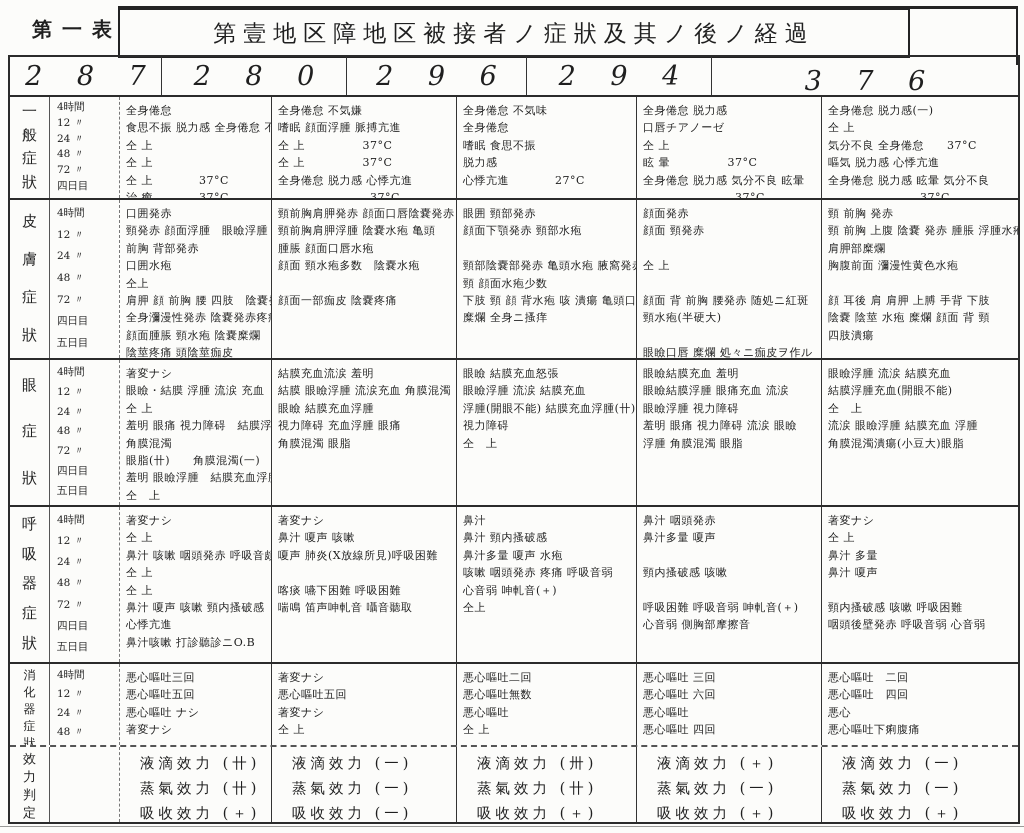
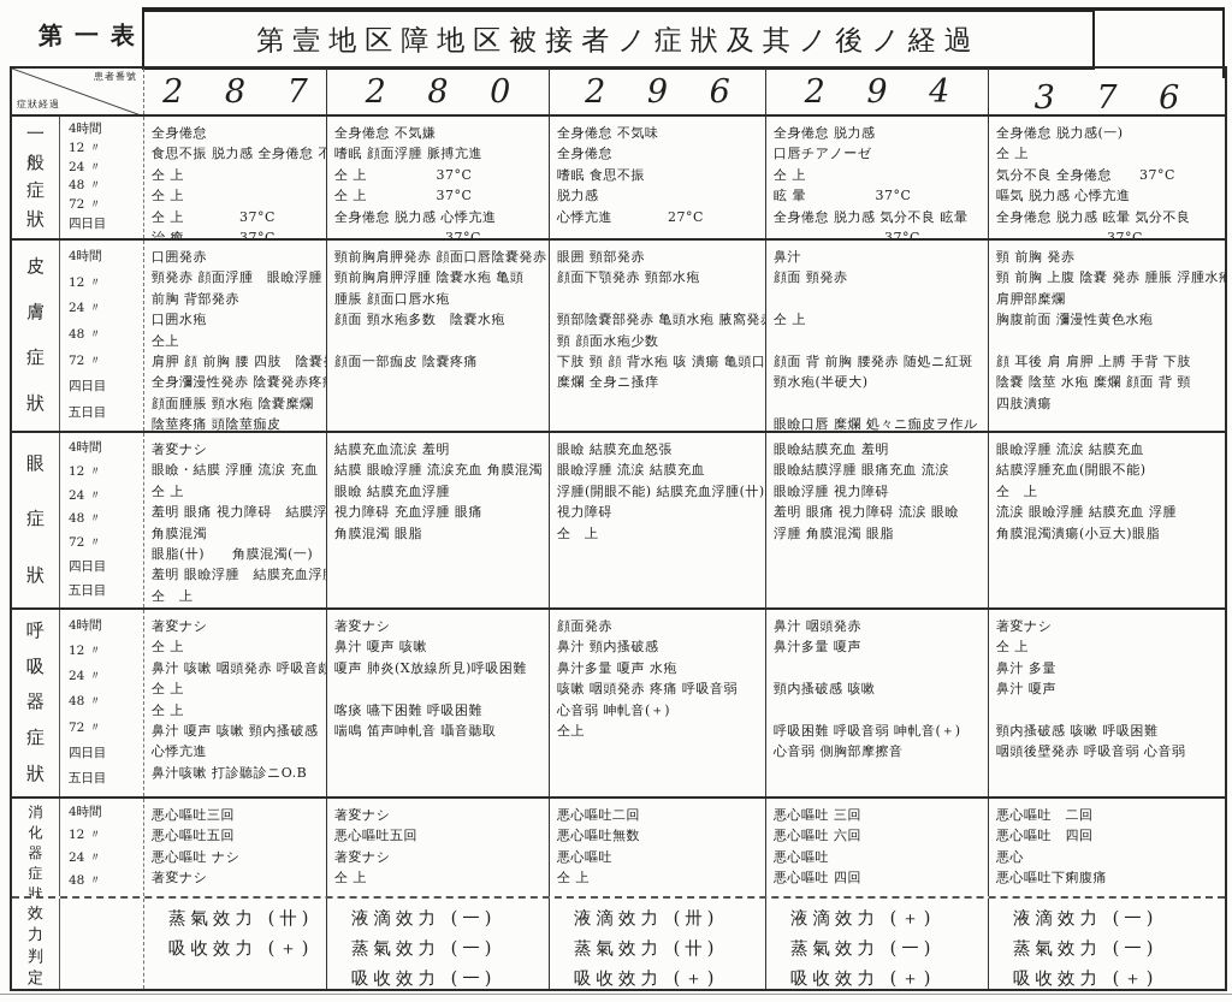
  第一表
  第壹地区障地区被接者ノ症狀及其ノ後ノ経過
+ 患者番號
+ 症狀経過
  2 8 7
  2 8 0
  2 9 6
  2 9 4
  3 7 6
  一
  般
  症
  狀
  4時間
  12 〃
  24 〃
  48 〃
  72 〃
  四日目
  全身倦怠
  食思不振 脱力感 全身倦怠 不
  仝 上
  仝 上
  仝 上 37°C
  治 癒 37°C
  全身倦怠 不気嫌
  嗜眠 顔面浮腫 脈搏亢進
  仝 上 37°C
  仝 上 37°C
  全身倦怠 脱力感 心悸亢進
  37°C
  全身倦怠 不気味
  全身倦怠
  嗜眠 食思不振
  脱力感
  心悸亢進 27°C
  全身倦怠 脱力感
  口唇チアノーゼ
  仝 上
  眩 暈 37°C
  全身倦怠 脱力感 気分不良 眩暈
  37°C
  全身倦怠 脱力感(一)
  仝 上
  気分不良 全身倦怠 37°C
  嘔気 脱力感 心悸亢進
  全身倦怠 脱力感 眩暈 気分不良
  37°C
  皮
  膚
  症
  狀
  4時間
  12 〃
  24 〃
  48 〃
  72 〃
  四日目
  五日目
  口囲発赤
  頸発赤 顔面浮腫 眼瞼浮腫
  前胸 背部発赤
  口囲水疱
  仝上
  肩胛 顔 前胸 腰 四肢 陰嚢
  全身瀰漫性発赤 陰嚢発赤疼
  顔面腫脹 頸水疱 陰嚢糜爛
  陰莖疼痛 頭陰莖痂皮
  頸前胸肩胛発赤 顔面口唇陰嚢発赤
  頸前胸肩胛浮腫 陰嚢水疱 亀頭
  腫脹 顔面口唇水疱
  顔面 頸水疱多数 陰嚢水疱
  顔面一部痂皮 陰嚢疼痛
  眼囲 頸部発赤
  顔面下顎発赤 頸部水疱
  頸部陰嚢部発赤 亀頭水疱 腋窩発
  頸 顔面水疱少数
  下肢 頸 顔 背水疱 咳 潰瘍 亀頭口
  糜爛 全身ニ搔痒
- 顔面発赤
+ 鼻汁
  顔面 頸発赤
  仝 上
  顔面 背 前胸 腰発赤 随処ニ紅斑
  頸水疱(半硬大)
  眼瞼口唇 糜爛 処々ニ痂皮ヲ作ル
  頸 前胸 発赤
  頸 前胸 上腹 陰嚢 発赤 腫脹 浮腫水
  肩胛部糜爛
  胸腹前面 瀰漫性黄色水疱
  顔 耳後 肩 肩胛 上膊 手背 下肢
  陰嚢 陰莖 水疱 糜爛 顔面 背 頸
  四肢潰瘍
  眼
  症
  狀
  4時間
  12 〃
  24 〃
  48 〃
  72 〃
  四日目
  五日目
  著変ナシ
  眼瞼・結膜 浮腫 流涙 充血
  仝 上
  羞明 眼痛 視力障碍 結膜浮
  角膜混濁
  眼脂(卄) 角膜混濁(一)
  羞明 眼瞼浮腫 結膜充血浮
  仝 上
  結膜充血流涙 羞明
  結膜 眼瞼浮腫 流涙充血 角膜混濁
  眼瞼 結膜充血浮腫
  視力障碍 充血浮腫 眼痛
  角膜混濁 眼脂
  眼瞼 結膜充血怒張
  眼瞼浮腫 流涙 結膜充血
  浮腫(開眼不能) 結膜充血浮腫(卄)
  視力障碍
  仝 上
  眼瞼結膜充血 羞明
  眼瞼結膜浮腫 眼痛充血 流涙
  眼瞼浮腫 視力障碍
  羞明 眼痛 視力障碍 流涙 眼瞼
  浮腫 角膜混濁 眼脂
  眼瞼浮腫 流涙 結膜充血
  結膜浮腫充血(開眼不能)
  仝 上
  流涙 眼瞼浮腫 結膜充血 浮腫
  角膜混濁潰瘍(小豆大)眼脂
  呼
  吸
  器
  症
  狀
  4時間
  12 〃
  24 〃
  48 〃
  72 〃
  四日目
  五日目
  著変ナシ
  仝 上
  鼻汁 咳嗽 咽頭発赤 呼吸音頗
  仝 上
  仝 上
  鼻汁 嗄声 咳嗽 頸内搔破感
  心悸亢進
  鼻汁咳嗽 打診聽診ニO.B
  著変ナシ
  鼻汁 嗄声 咳嗽
  嗄声 肺炎(X放線所見)呼吸困難
  喀痰 嚥下困難 呼吸困難
  喘鳴 笛声呻軋音 囁音聽取
- 鼻汁
+ 顔面発赤
  鼻汁 頸内搔破感
  鼻汁多量 嗄声 水疱
  咳嗽 咽頭発赤 疼痛 呼吸音弱
  心音弱 呻軋音(＋)
  仝上
  鼻汁 咽頭発赤
  鼻汁多量 嗄声
  頸内搔破感 咳嗽
  呼吸困難 呼吸音弱 呻軋音(＋)
  心音弱 側胸部摩擦音
  著変ナシ
  仝 上
  鼻汁 多量
  鼻汁 嗄声
  頸内搔破感 咳嗽 呼吸困難
  咽頭後壁発赤 呼吸音弱 心音弱
  消
  化
  器
  症
  狀
  4時間
  12 〃
  24 〃
  48 〃
  悪心嘔吐三回
  悪心嘔吐五回
  悪心嘔吐 ナシ
  著変ナシ
  著変ナシ
  悪心嘔吐五回
  著変ナシ
  仝 上
  悪心嘔吐二回
  悪心嘔吐無数
  悪心嘔吐
  仝 上
  悪心嘔吐 三回
  悪心嘔吐 六回
  悪心嘔吐
  悪心嘔吐 四回
  悪心嘔吐 二回
  悪心嘔吐 四回
  悪心
  悪心嘔吐下痢腹痛
  效
  力
  判
  定
- 液滴效力 (卄)
  蒸氣效力 (卄)
  吸收效力 (＋)
  液滴效力 (一)
  蒸氣效力 (一)
  吸收效力 (一)
  液滴效力 (卅)
  蒸氣效力 (卄)
  吸收效力 (＋)
  液滴效力 (＋)
  蒸氣效力 (一)
  吸收效力 (＋)
  液滴效力 (一)
  蒸氣效力 (一)
  吸收效力 (＋)
